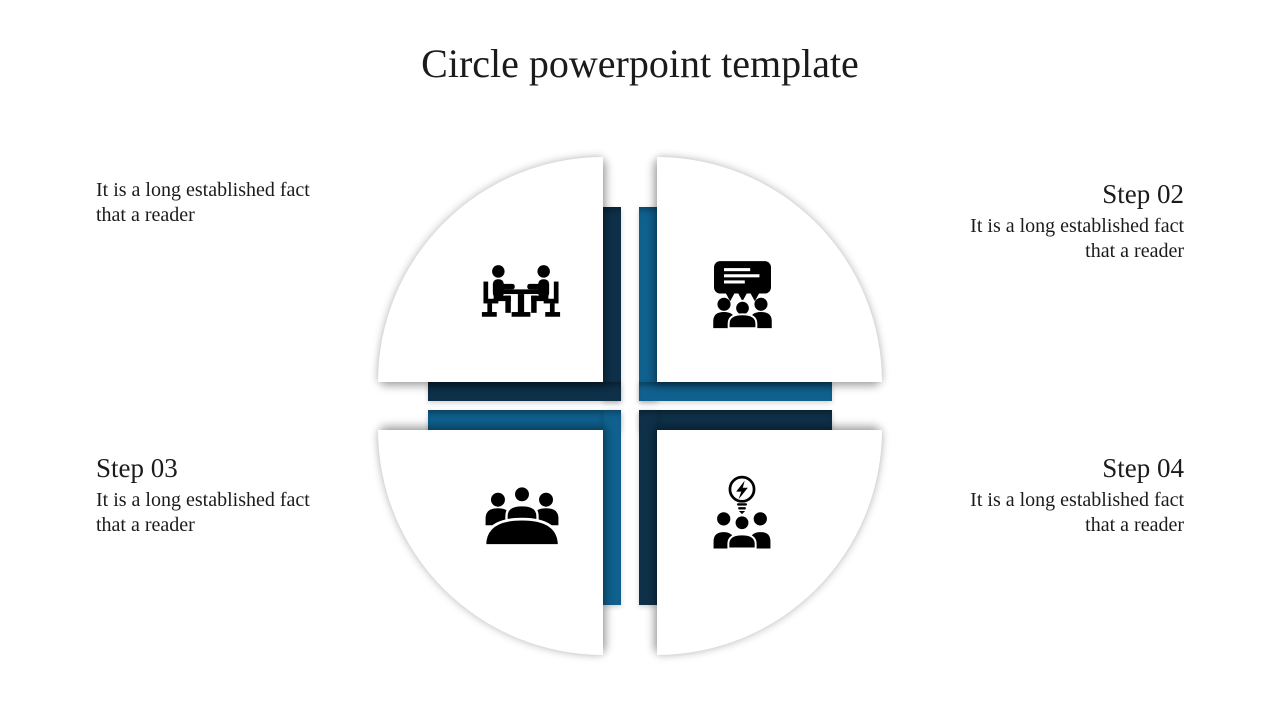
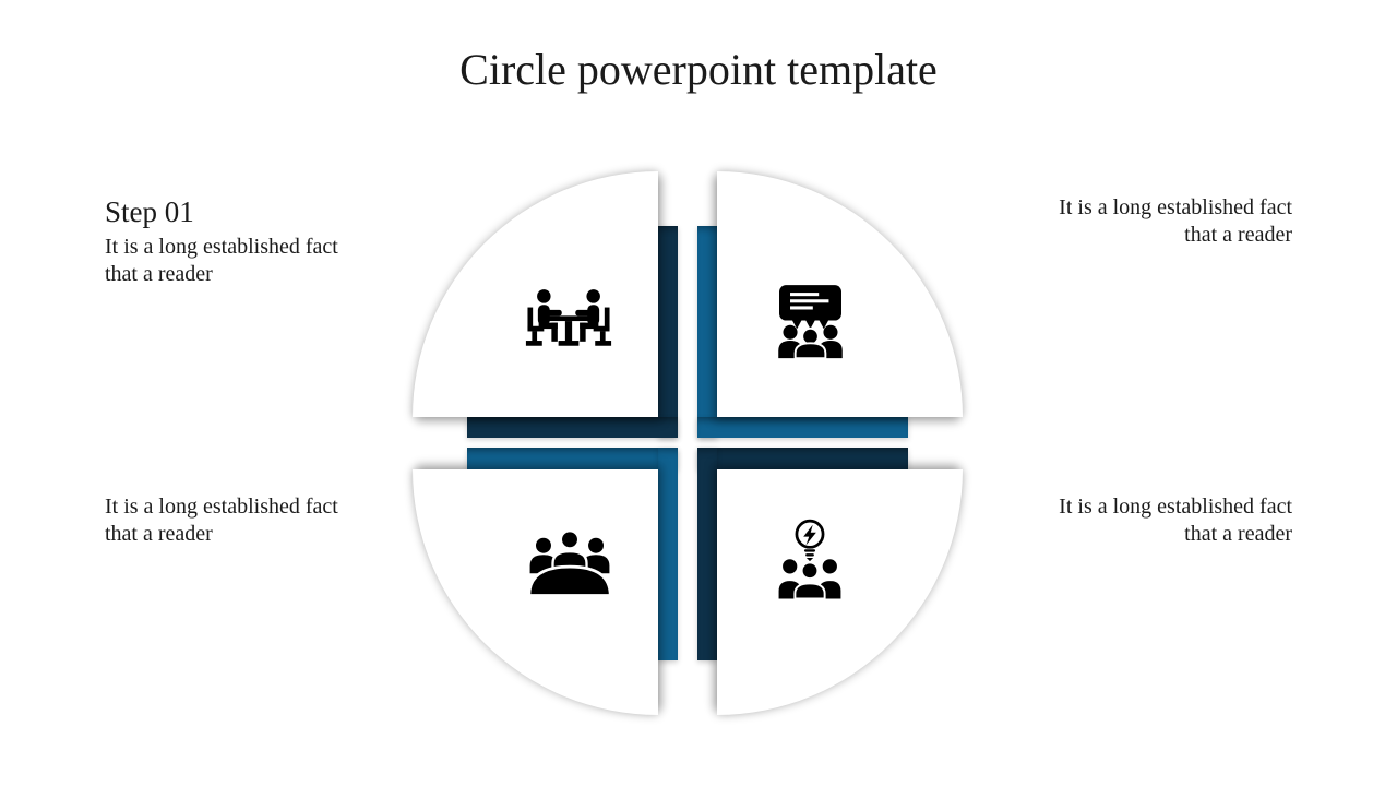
  Circle powerpoint template
+ Step 01
  It is a long established fact that a reader
- Step 02
  It is a long established fact that a reader
- Step 03
  It is a long established fact that a reader
- Step 04
  It is a long established fact that a reader
